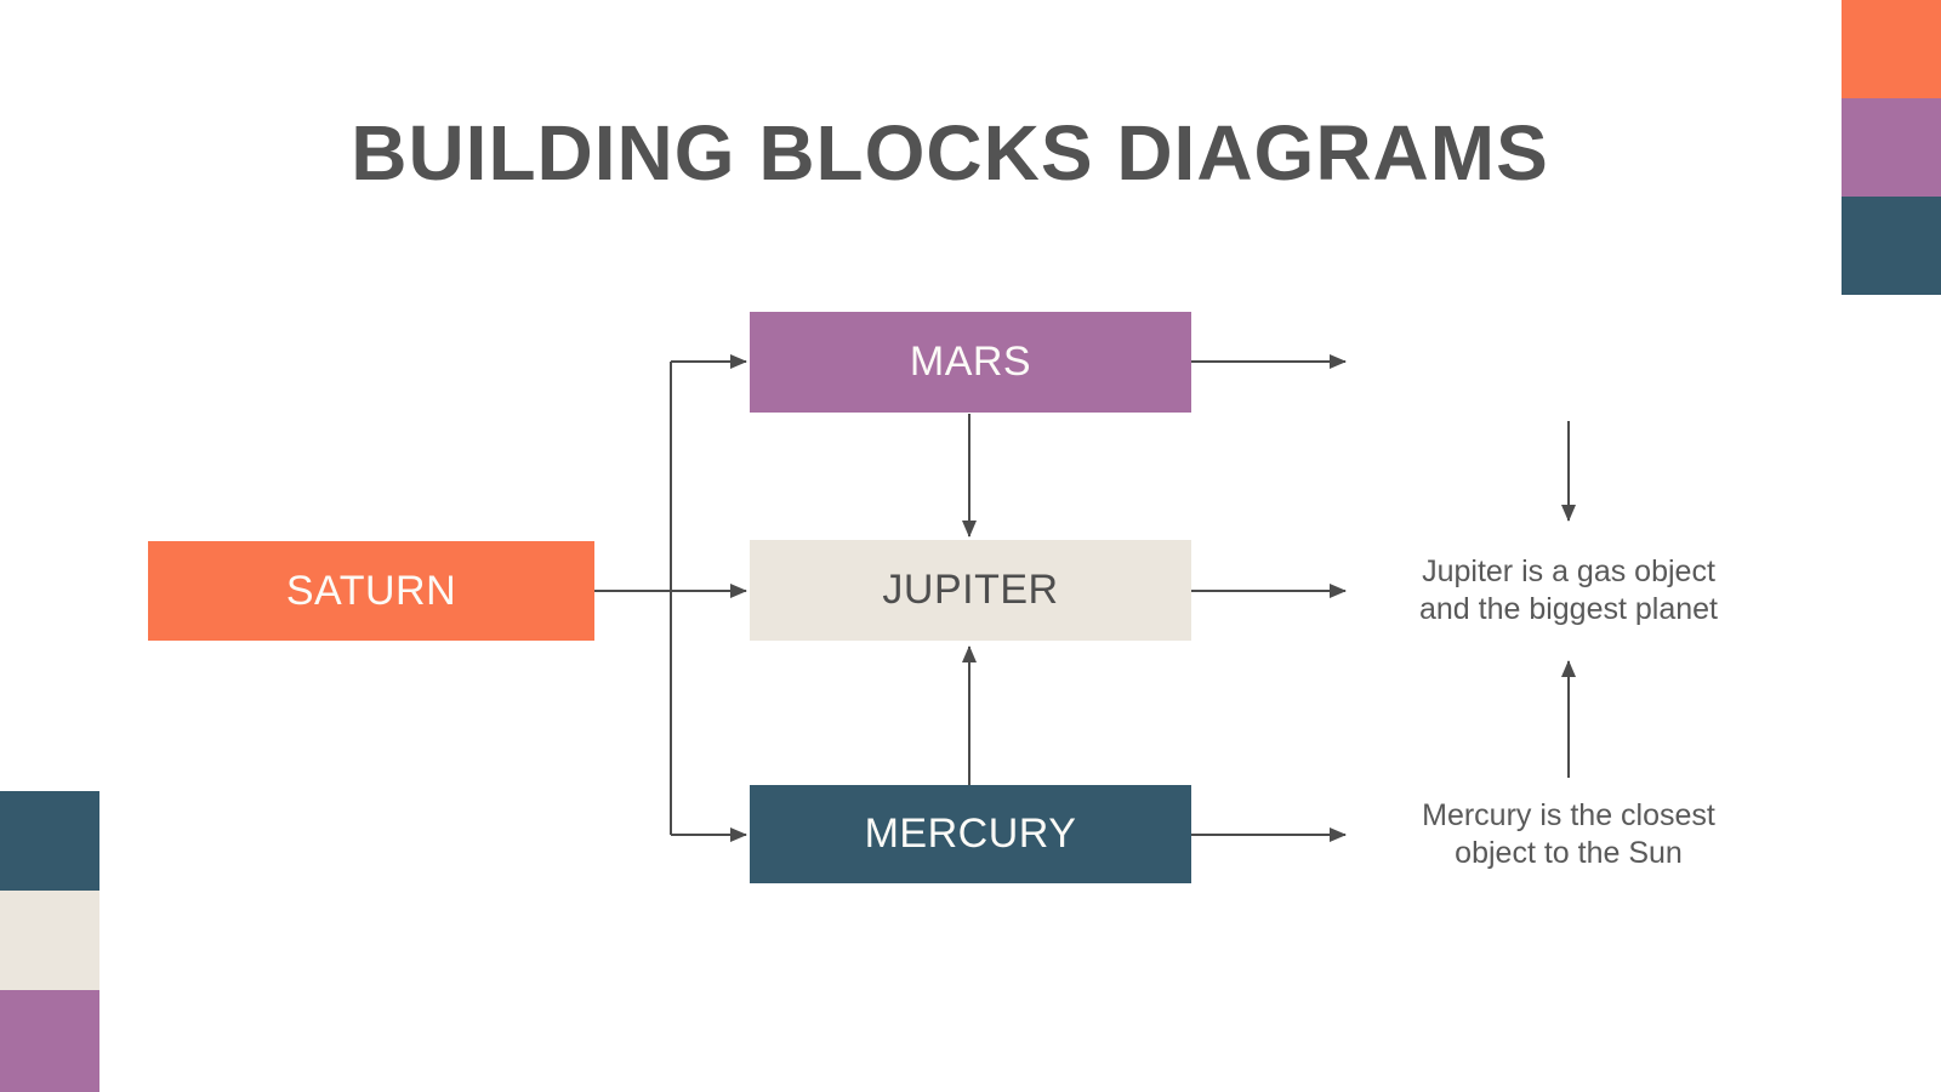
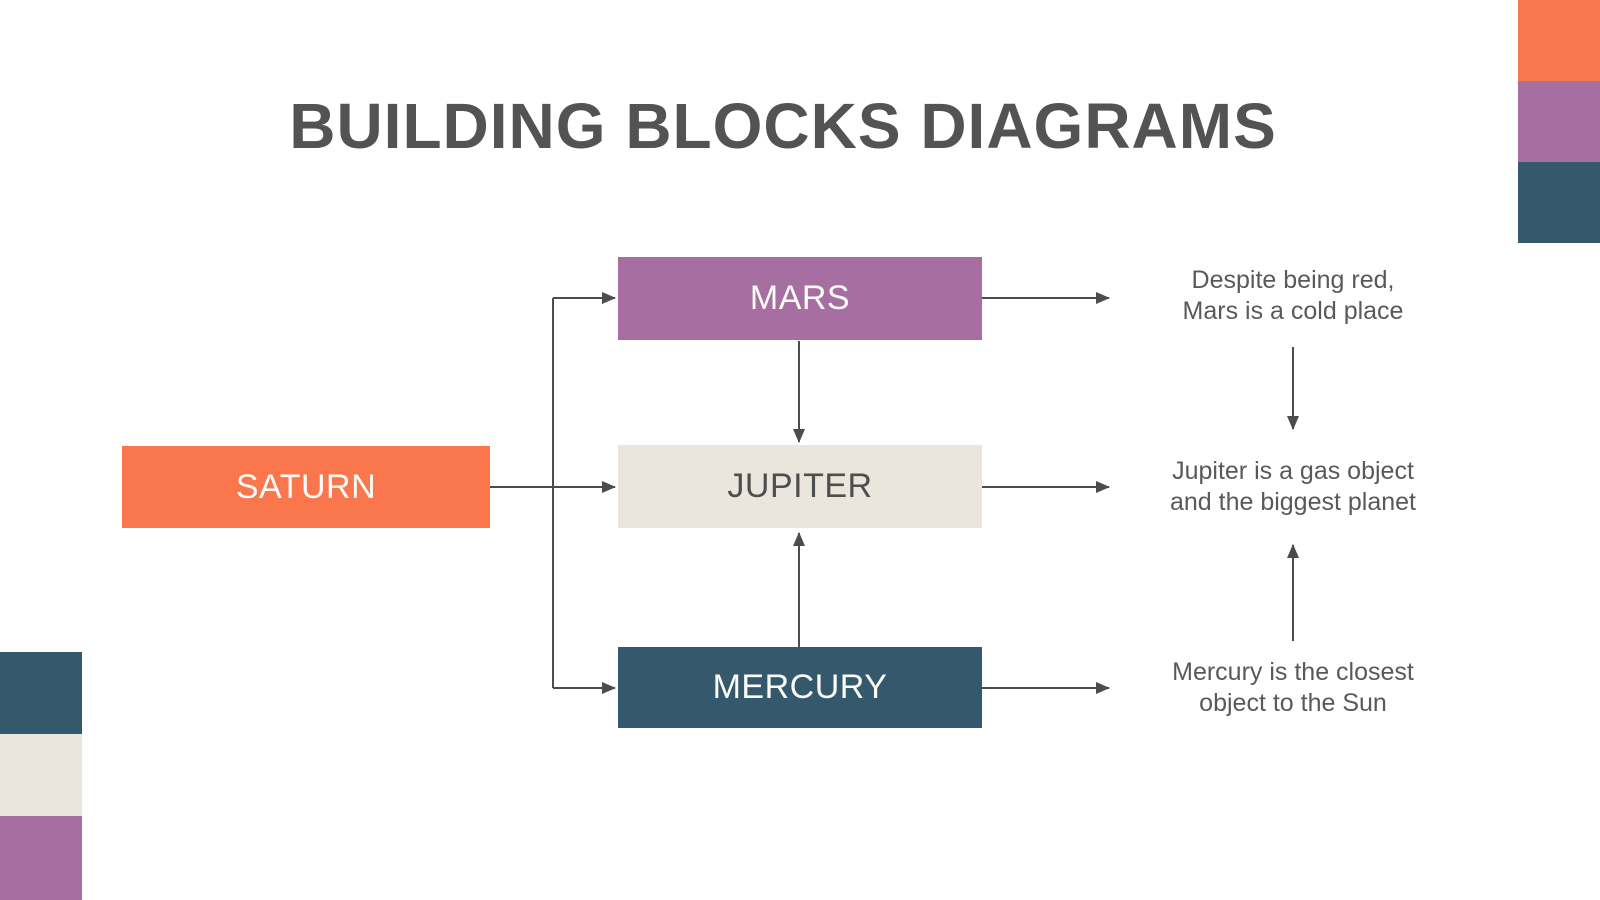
  BUILDING BLOCKS DIAGRAMS
  SATURN
  MARS
  JUPITER
  MERCURY
+ Despite being red,
+ Mars is a cold place
  Jupiter is a gas object
  and the biggest planet
  Mercury is the closest
  object to the Sun
